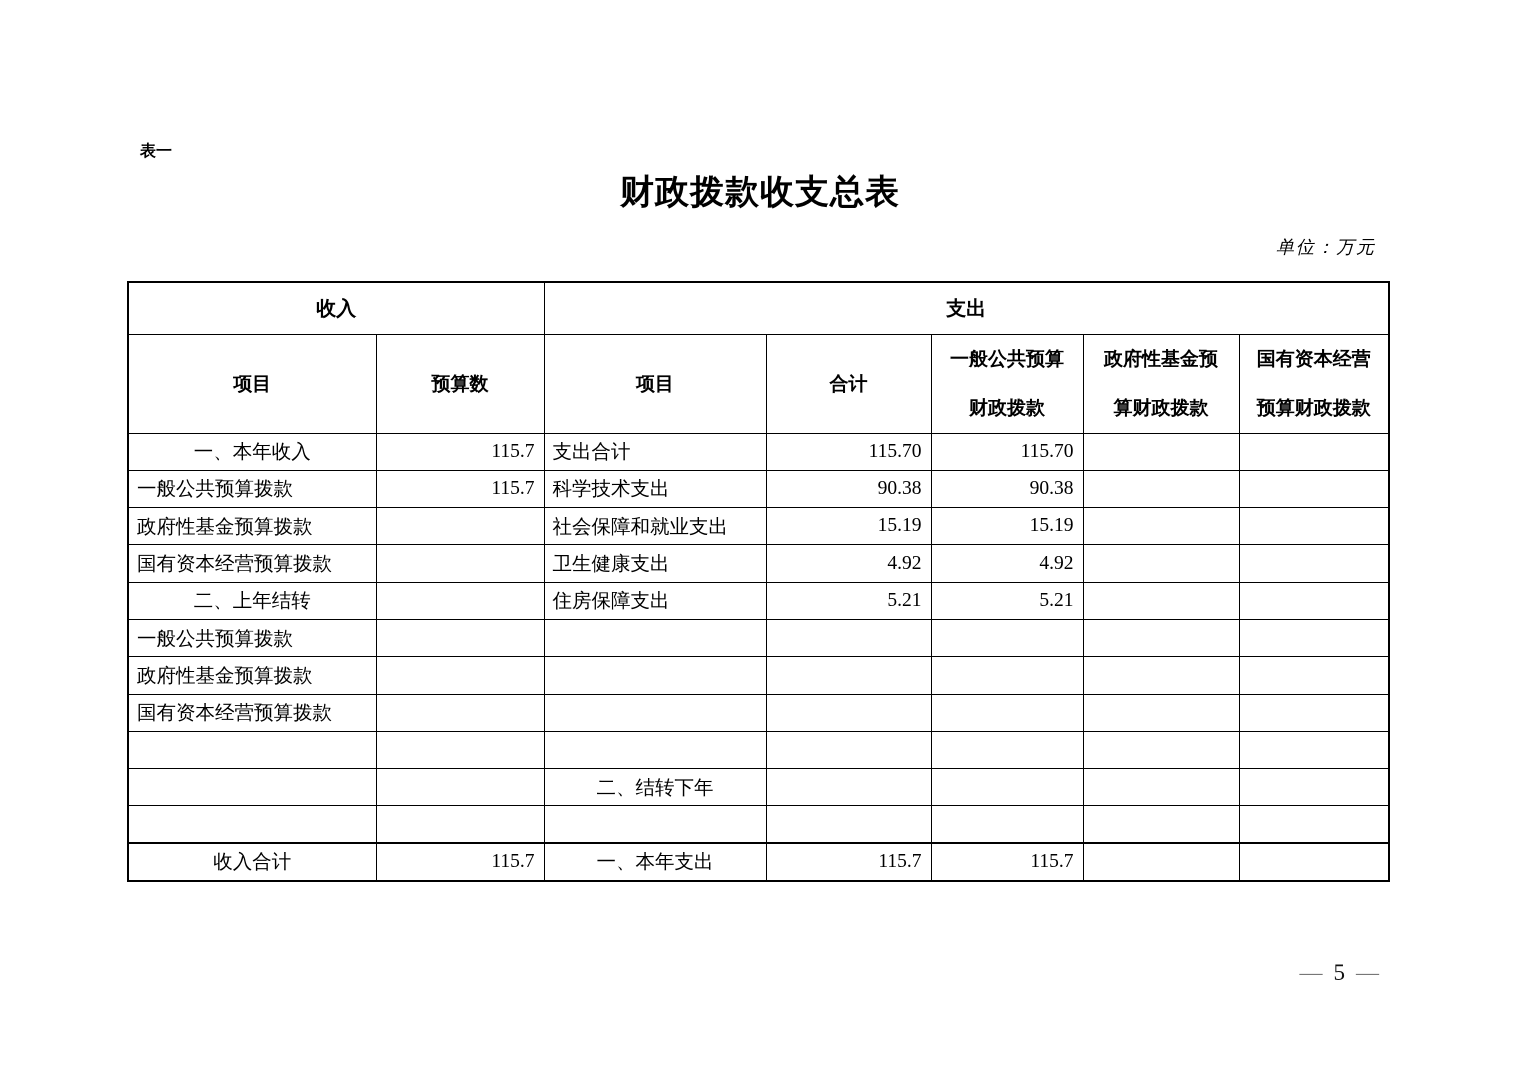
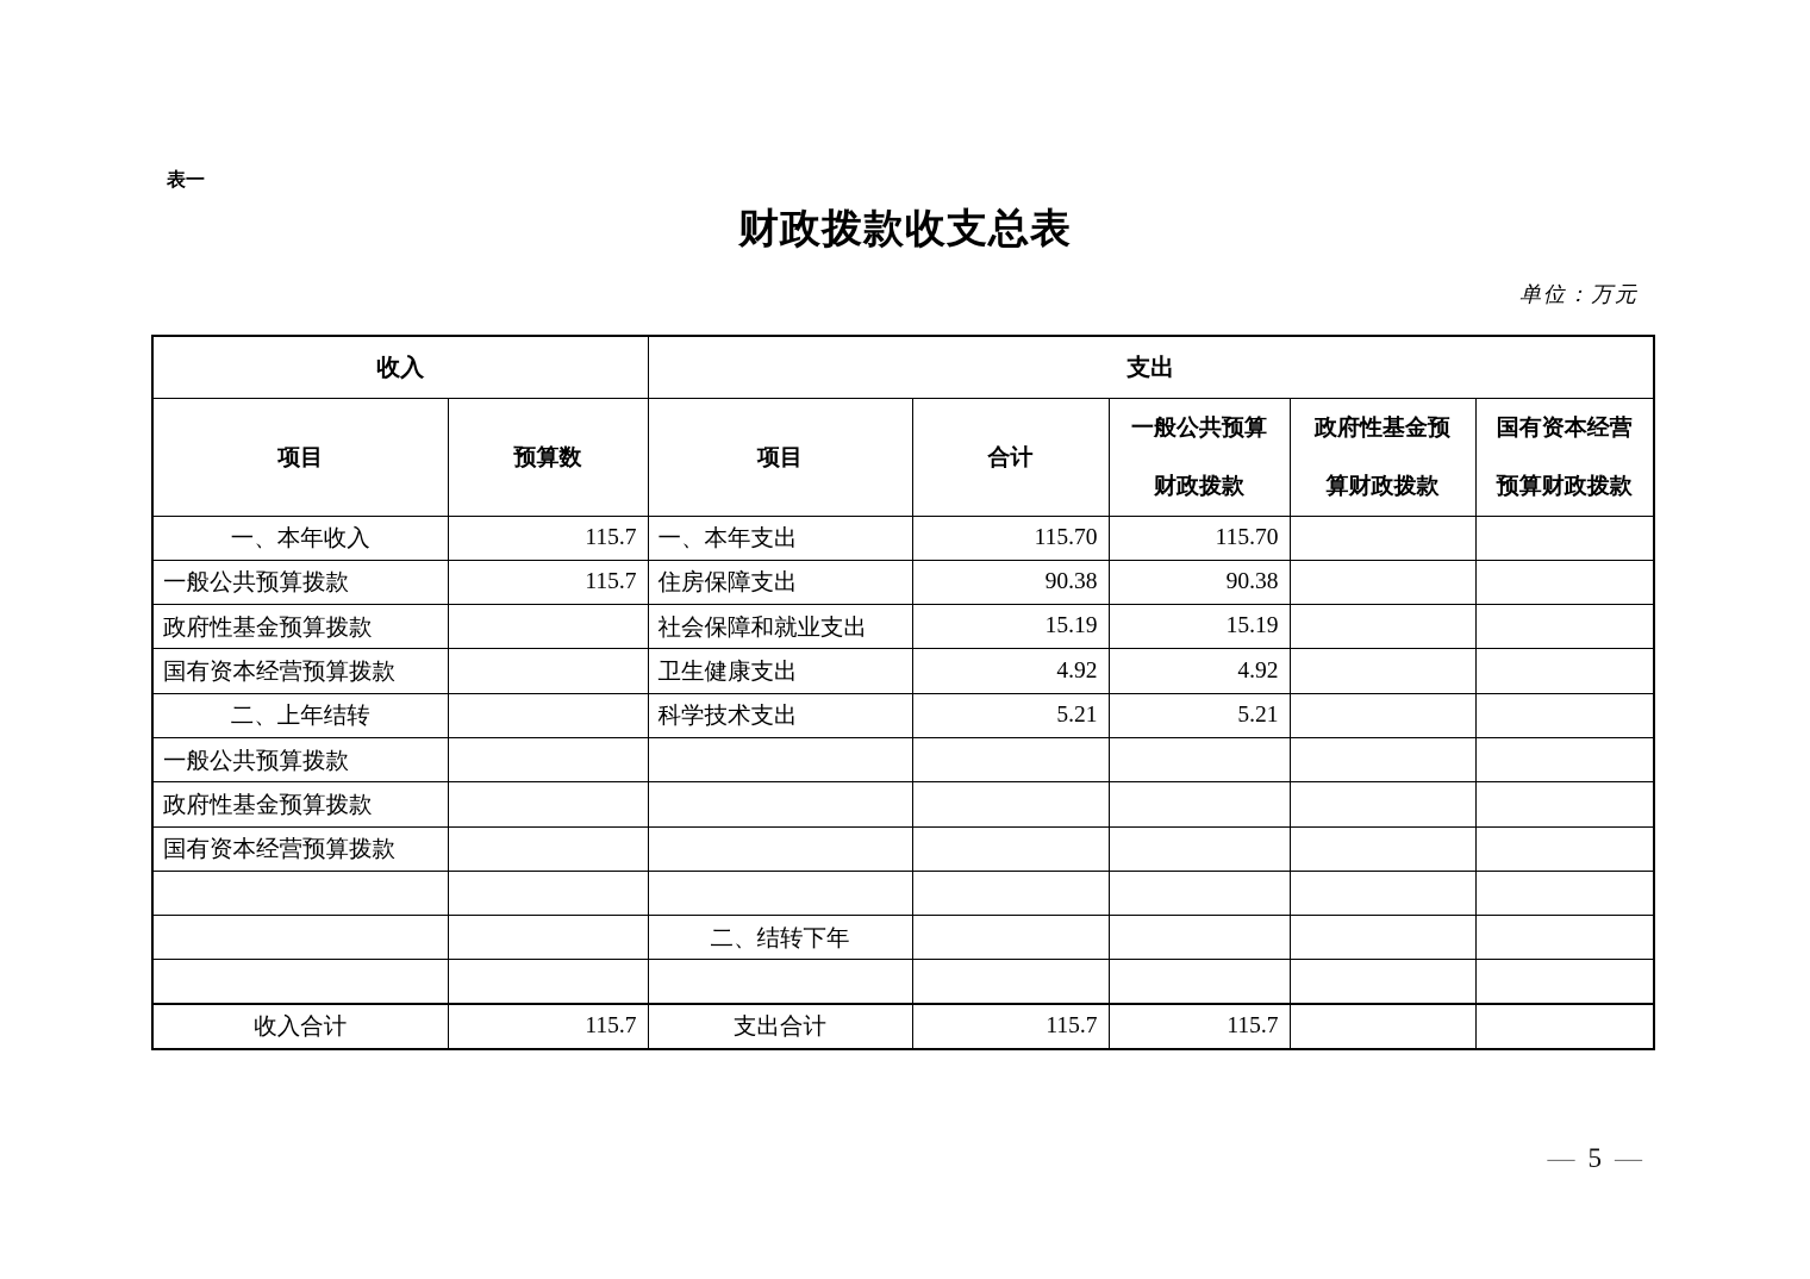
  表一
  财政拨款收支总表
  单位：万元
  收入	支出
  项目	预算数	项目	合计	一般公共预算 财政拨款	政府性基金预 算财政拨款	国有资本经营 预算财政拨款
- 一、本年收入	115.7	支出合计	115.70	115.70
+ 一、本年收入	115.7	一、本年支出	115.70	115.70
- 一般公共预算拨款	115.7	科学技术支出	90.38	90.38
+ 一般公共预算拨款	115.7	住房保障支出	90.38	90.38
  政府性基金预算拨款		社会保障和就业支出	15.19	15.19
  国有资本经营预算拨款		卫生健康支出	4.92	4.92
- 二、上年结转		住房保障支出	5.21	5.21
+ 二、上年结转		科学技术支出	5.21	5.21
  一般公共预算拨款
  政府性基金预算拨款
  国有资本经营预算拨款
  		二、结转下年
- 收入合计	115.7	一、本年支出	115.7	115.7
+ 收入合计	115.7	支出合计	115.7	115.7
  — 5 —
